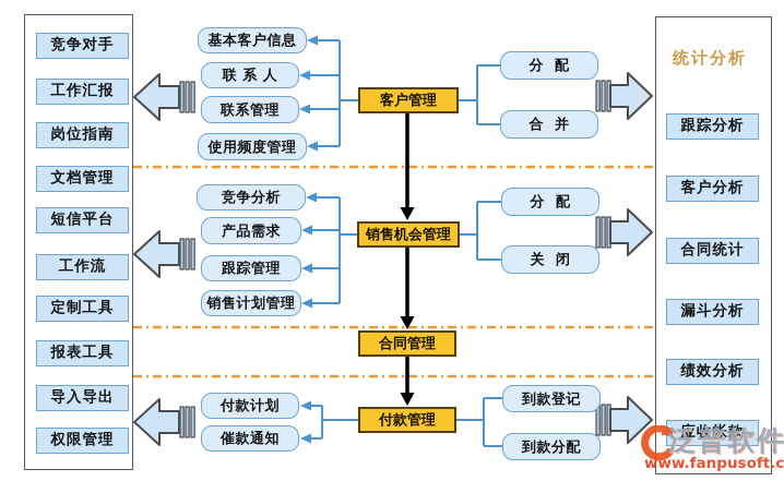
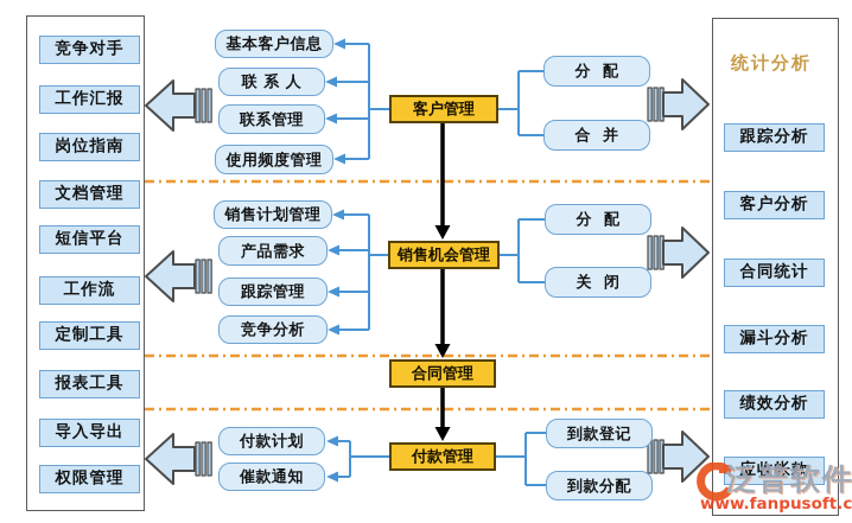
  竞争对手
  工作汇报
  岗位指南
  文档管理
  短信平台
  工作流
  定制工具
  报表工具
  导入导出
  权限管理
  统计分析
  跟踪分析
  客户分析
  合同统计
  漏斗分析
  绩效分析
  应收帐款
  基本客户信息
  联 系 人
  联系管理
  使用频度管理
  客户管理
  分 配
  合 并
- 竞争分析
+ 销售计划管理
  产品需求
  跟踪管理
- 销售计划管理
+ 竞争分析
  销售机会管理
  分 配
  关 闭
  合同管理
  付款计划
  催款通知
  付款管理
  到款登记
  到款分配
  泛普软件
  www.fanpusoft.c
